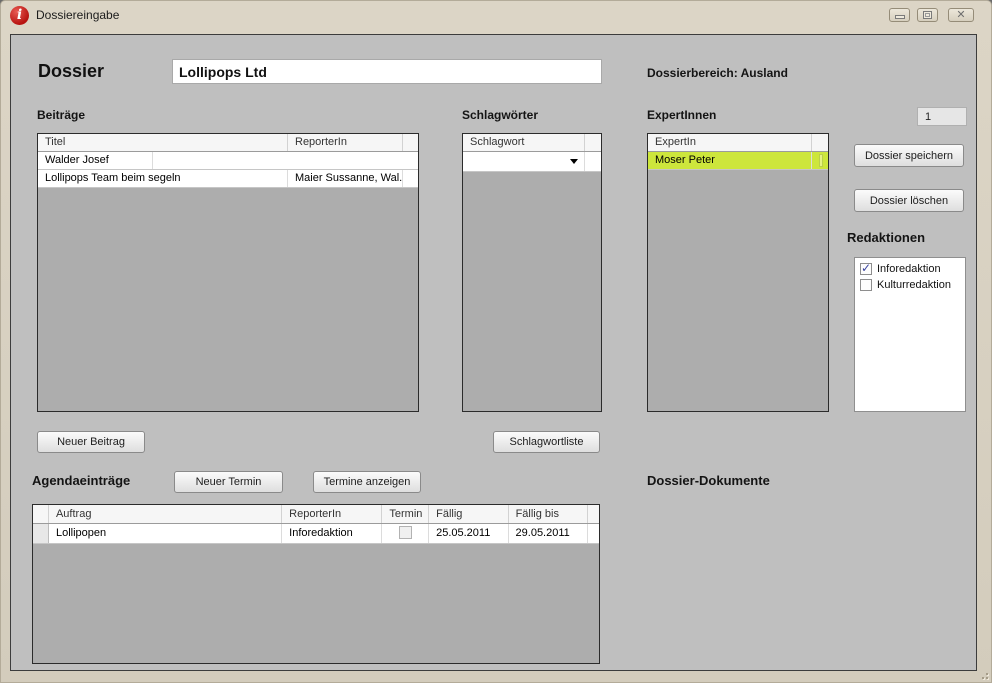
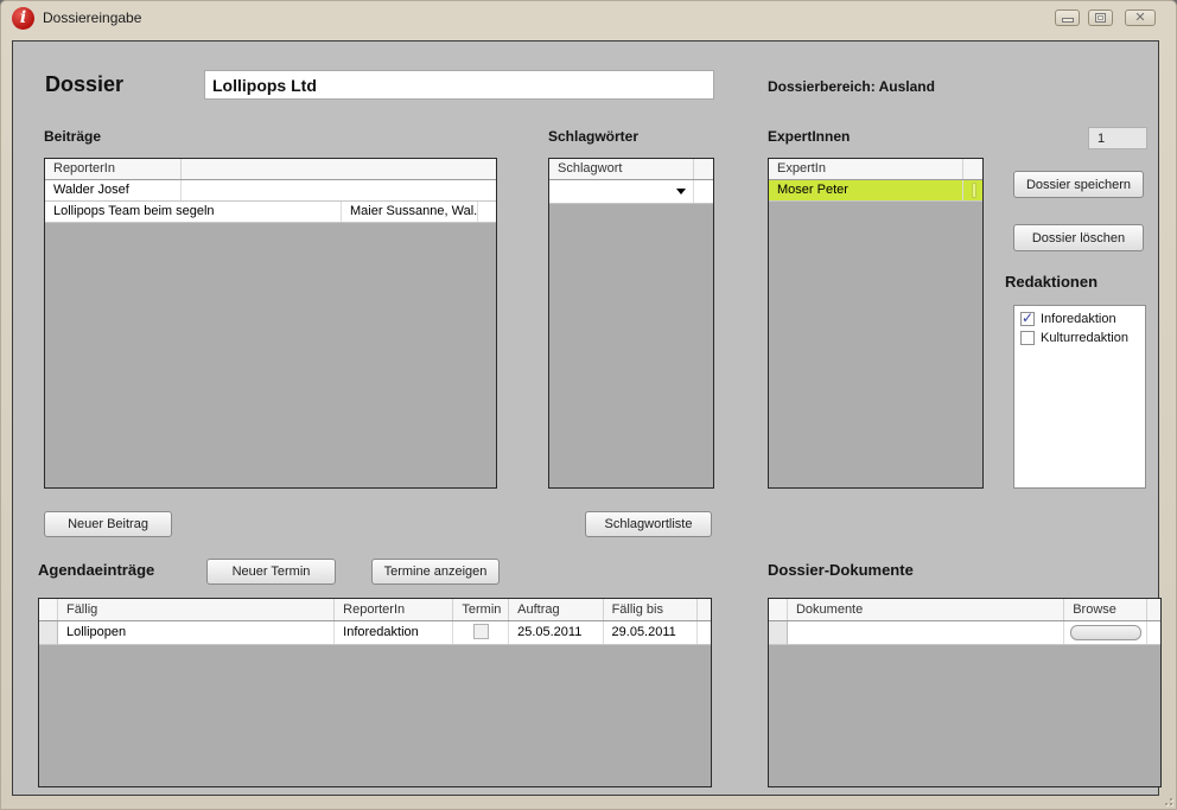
  i
  Dossiereingabe
  ✕
  Dossier
  Lollipops Ltd
  Dossierbereich: Ausland
  Beiträge
- Titel
  ReporterIn
  Walder Josef
  Lollipops Team beim segeln
  Maier Sussanne, Wal.
  Neuer Beitrag
  Schlagwörter
  Schlagwort
  Schlagwortliste
  ExpertInnen
  1
  ExpertIn
  Moser Peter
  Dossier speichern
  Dossier löschen
  Redaktionen
  Inforedaktion
  Kulturredaktion
  Agendaeinträge
  Neuer Termin
  Termine anzeigen
- Auftrag
+ Fällig
  ReporterIn
  Termin
- Fällig
+ Auftrag
  Fällig bis
  Lollipopen
  Inforedaktion
  25.05.2011
  29.05.2011
  Dossier-Dokumente
+ Dokumente
+ Browse
